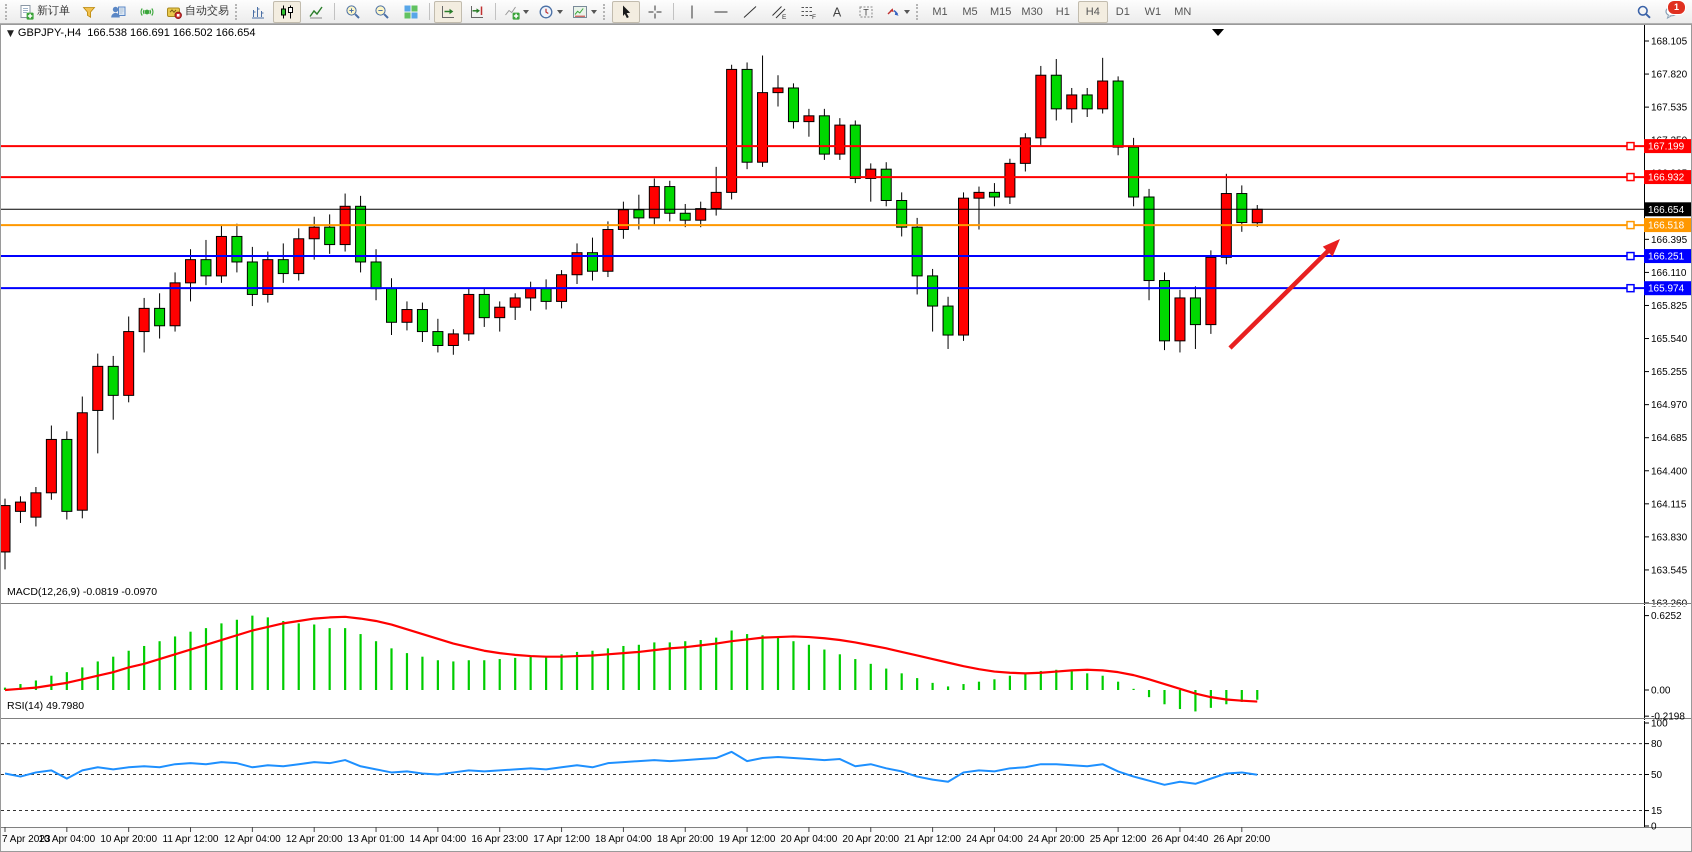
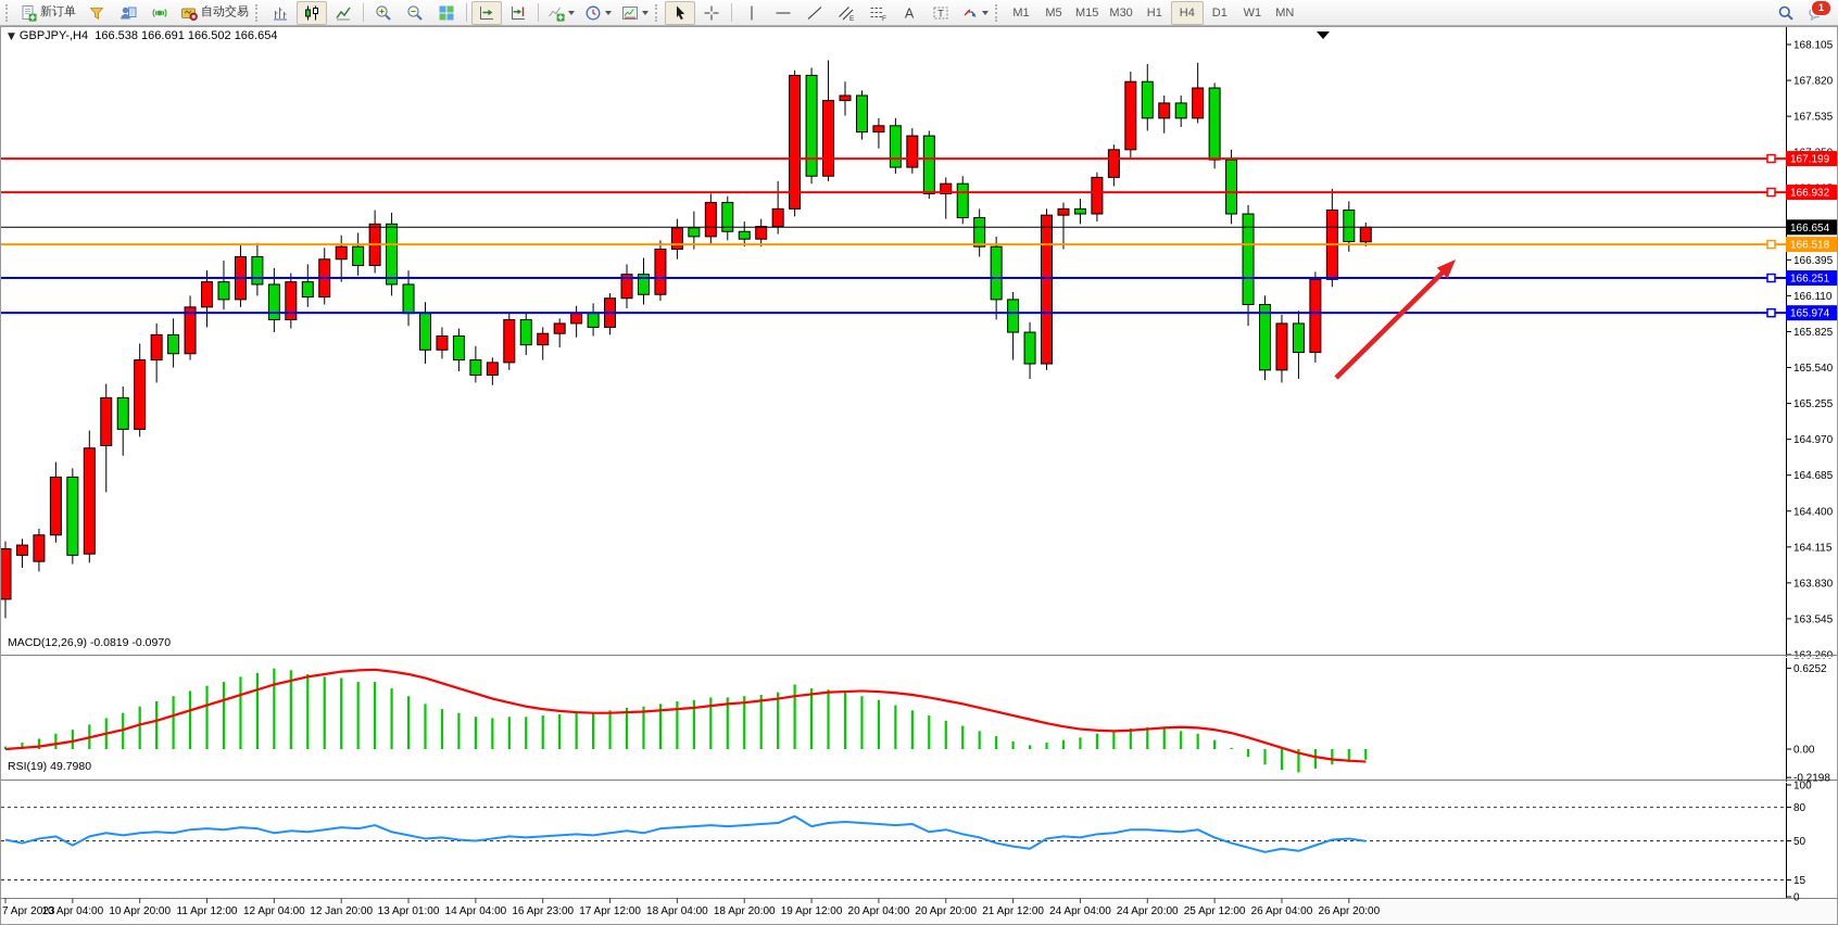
  新订单
  自动交易
  A
  T
  M1
  M5
  M15
  M30
  H1
  H4
  D1
  W1
  MN
  1
  168.105
  167.820
  167.535
  166.395
  166.110
  165.825
  165.540
  165.255
  164.970
  164.685
  164.400
  164.115
  163.830
  163.545
  167.199
  166.932
  166.654
  166.518
  166.251
  165.974
  0.6252
  0.00
  -0.2198
  100
  80
  50
  15
  0
  7 Apr 2023
  10 Apr 04:00
  10 Apr 20:00
  11 Apr 12:00
  12 Apr 04:00
- 12 Apr 20:00
+ 12 Jan 20:00
  13 Apr 01:00
  14 Apr 04:00
  16 Apr 23:00
  17 Apr 12:00
  18 Apr 04:00
  18 Apr 20:00
  19 Apr 12:00
  20 Apr 04:00
  20 Apr 20:00
  21 Apr 12:00
  24 Apr 04:00
  24 Apr 20:00
  25 Apr 12:00
- 26 Apr 04:40
+ 26 Apr 04:00
  26 Apr 20:00
  ▼ GBPJPY-,H4 166.538 166.691 166.502 166.654
  MACD(12,26,9) -0.0819 -0.0970
- RSI(14) 49.7980
+ RSI(19) 49.7980
